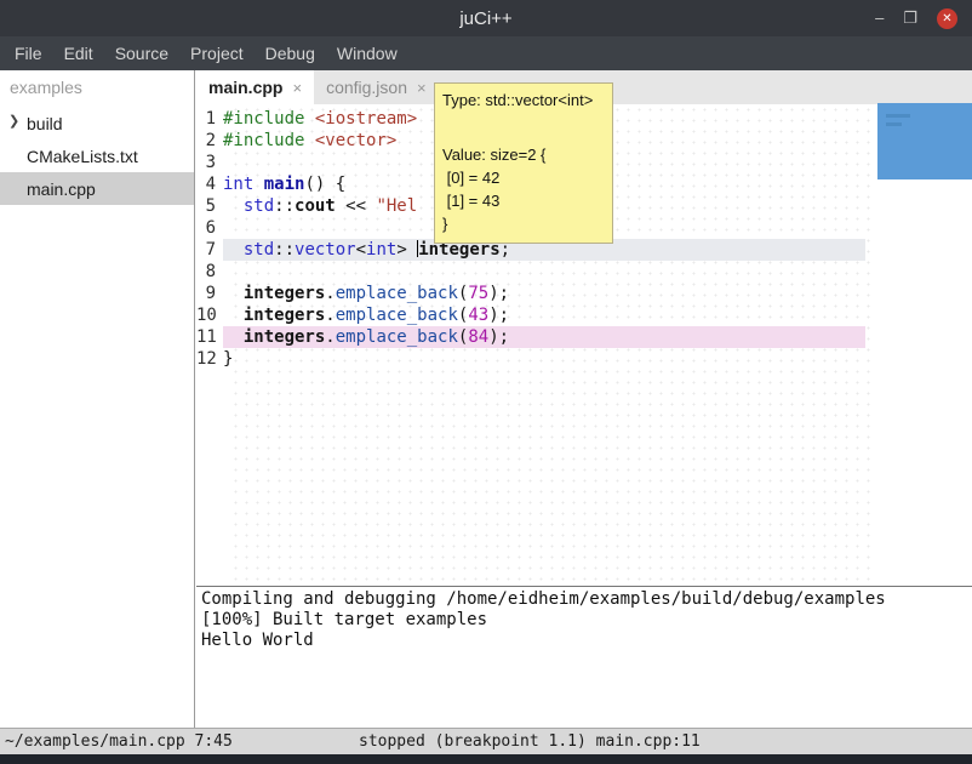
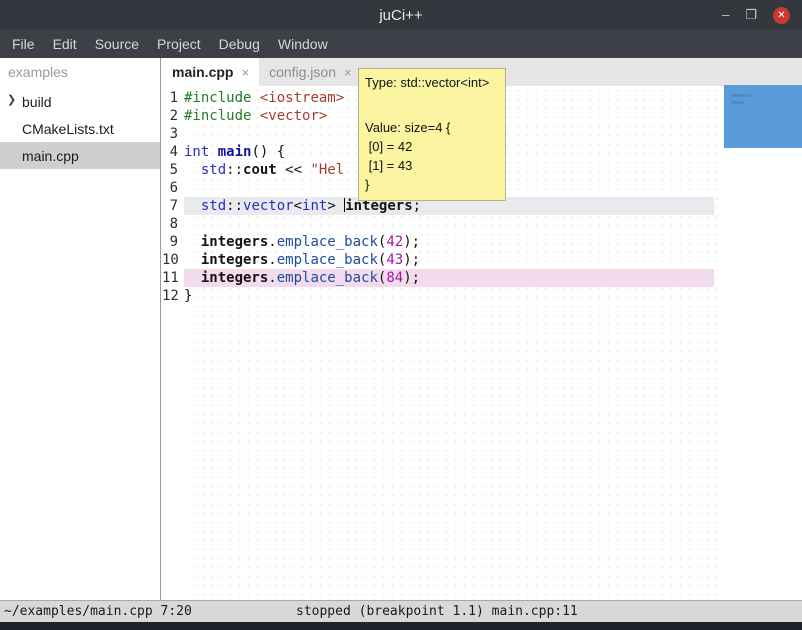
  juCi++
  –
  ❐
  ✕
  File
  Edit
  Source
  Project
  Debug
  Window
  examples
  ❯
  build
  CMakeLists.txt
  main.cpp
  main.cpp
  ×
  config.json
  ×
  1
  #include <iostream>
  2
  #include <vector>
  3
  4
  int main() {
  5
  std::cout << "Hel
  6
  7
  std::vector<int> integers;
  8
  9
- integers.emplace_back(75);
+ integers.emplace_back(42);
  10
  integers.emplace_back(43);
  11
  integers.emplace_back(84);
  12
  }
- Compiling and debugging /home/eidheim/examples/build/debug/examples
- [100%] Built target examples
- Hello World
  Type: std::vector<int>
- Value: size=2 {
+ Value: size=4 {
  [0] = 42
  [1] = 43
  }
- ~/examples/main.cpp 7:45
+ ~/examples/main.cpp 7:20
  stopped (breakpoint 1.1) main.cpp:11
